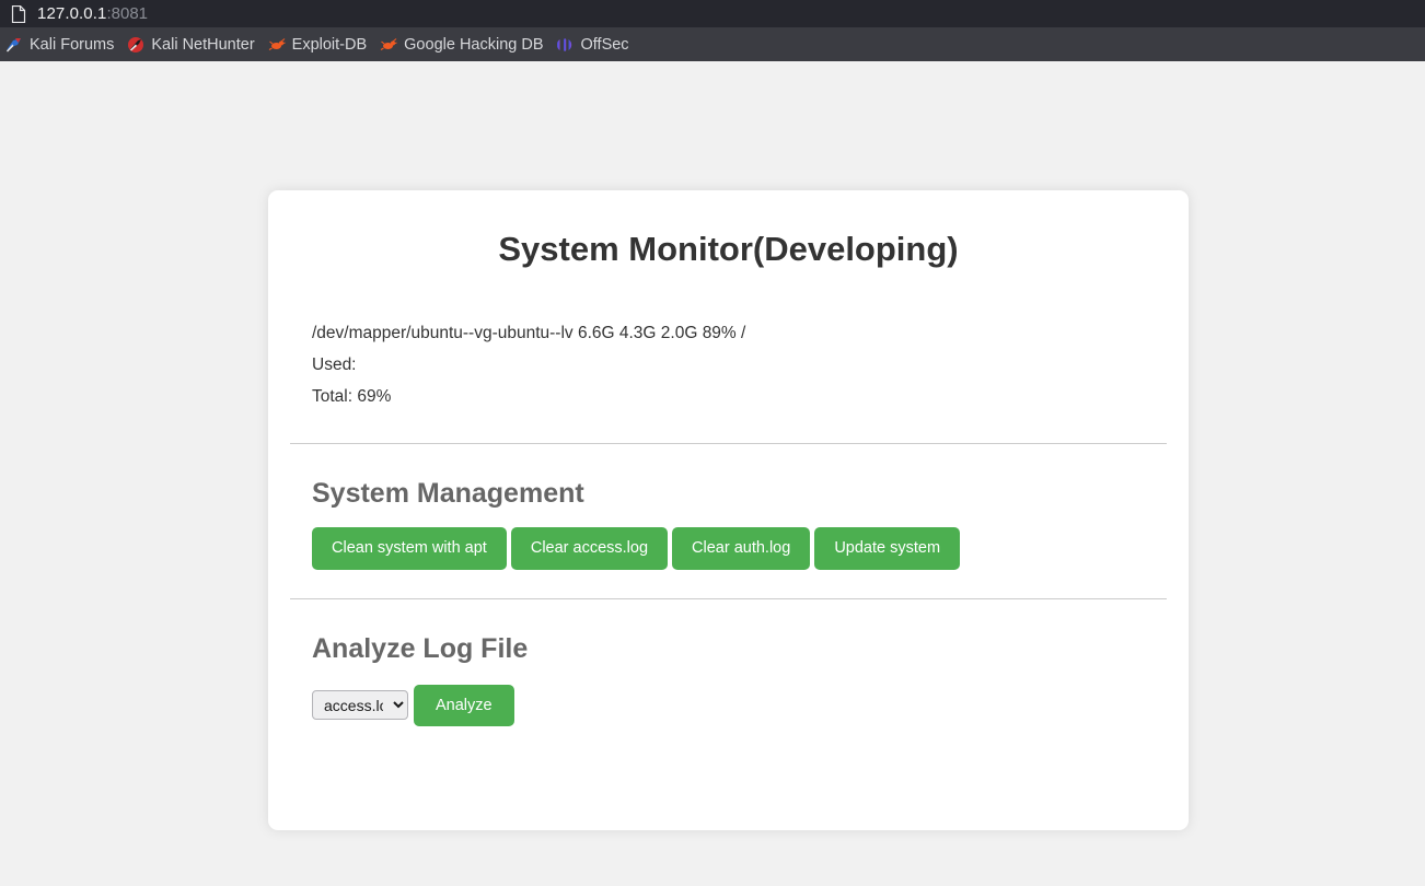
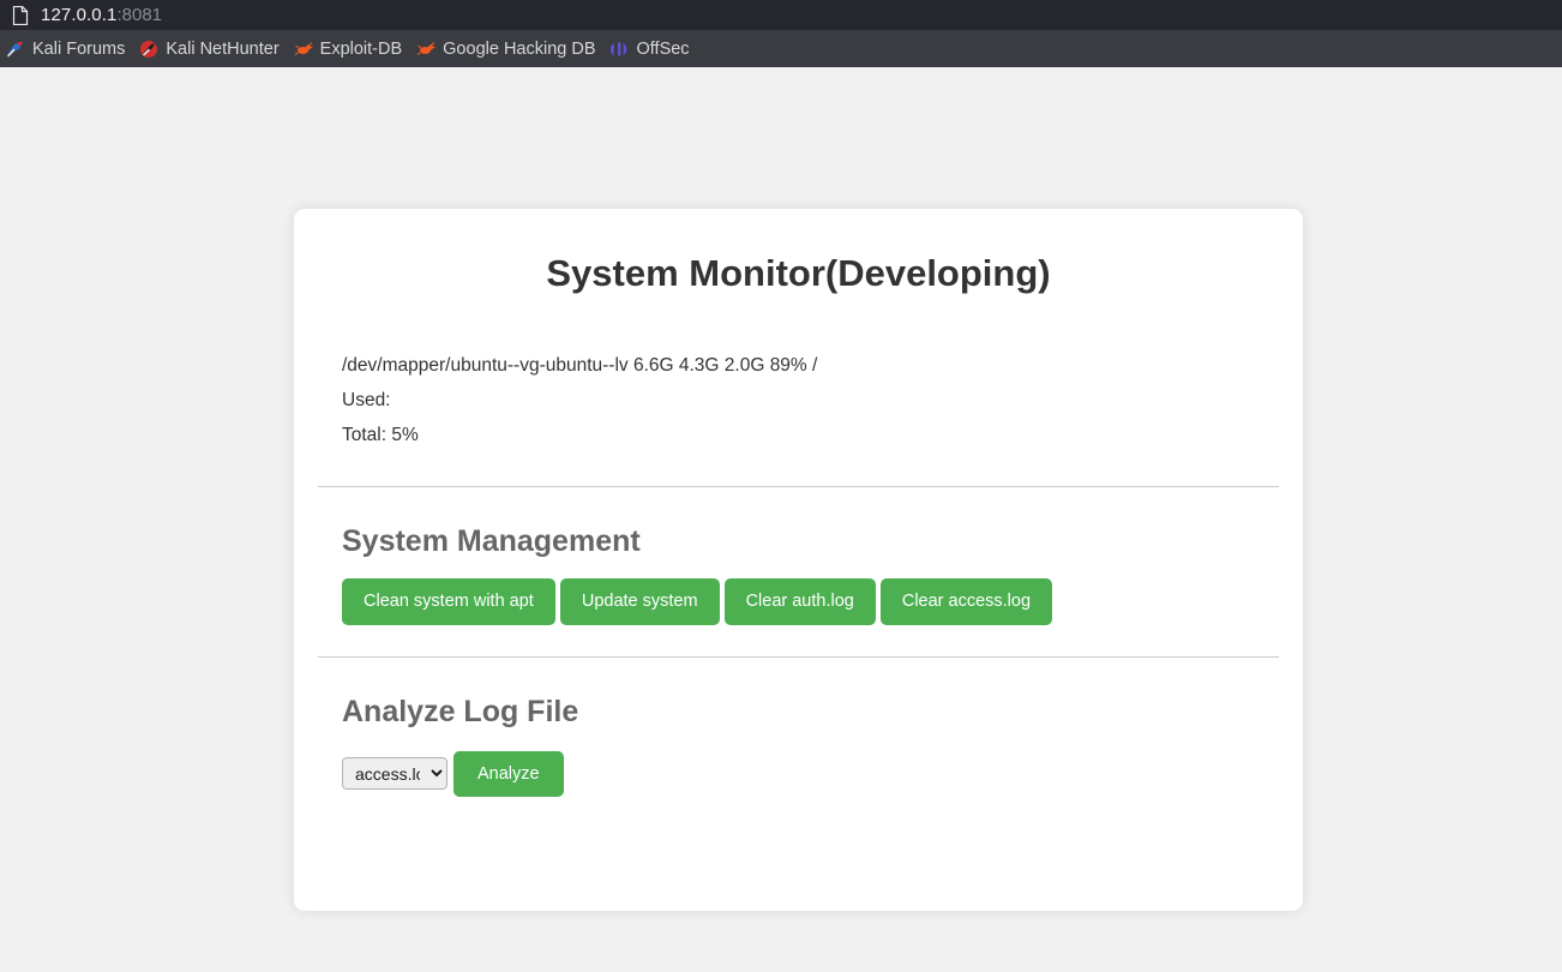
  127.0.0.1
  :8081
  Kali Forums
  Kali NetHunter
  Exploit-DB
  Google Hacking DB
  OffSec
  System Monitor(Developing)
  /dev/mapper/ubuntu--vg-ubuntu--lv 6.6G 4.3G 2.0G 89% /
  Used:
- Total: 69%
+ Total: 5%
  System Management
  Clean system with apt
- Clear access.log
+ Update system
  Clear auth.log
- Update system
+ Clear access.log
  Analyze Log File
  access.l
  Analyze
